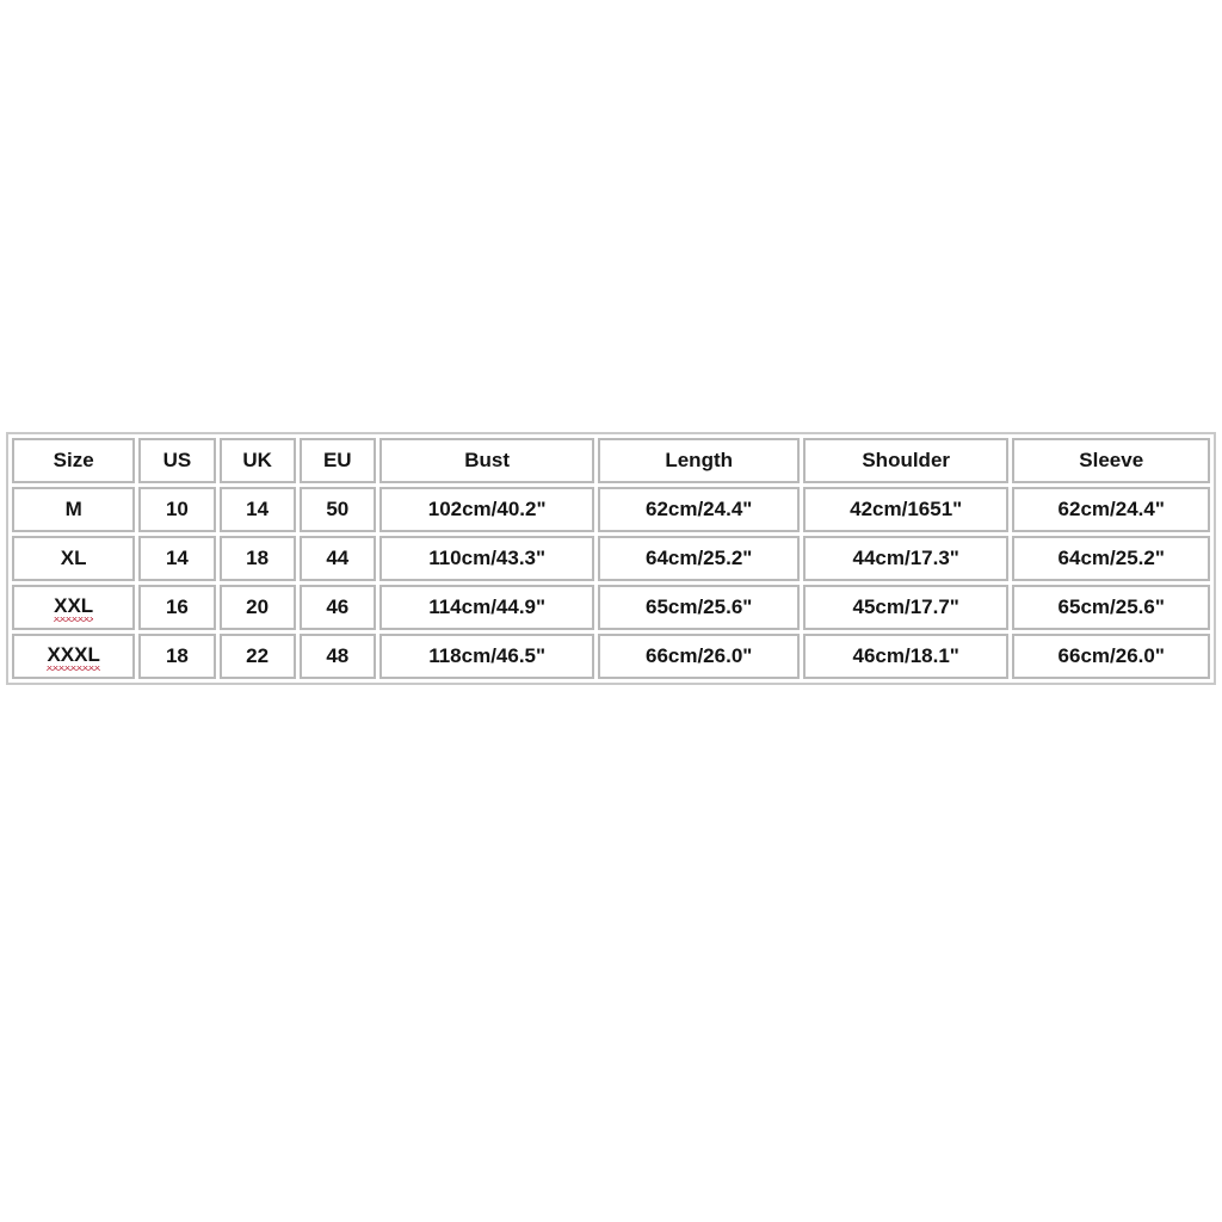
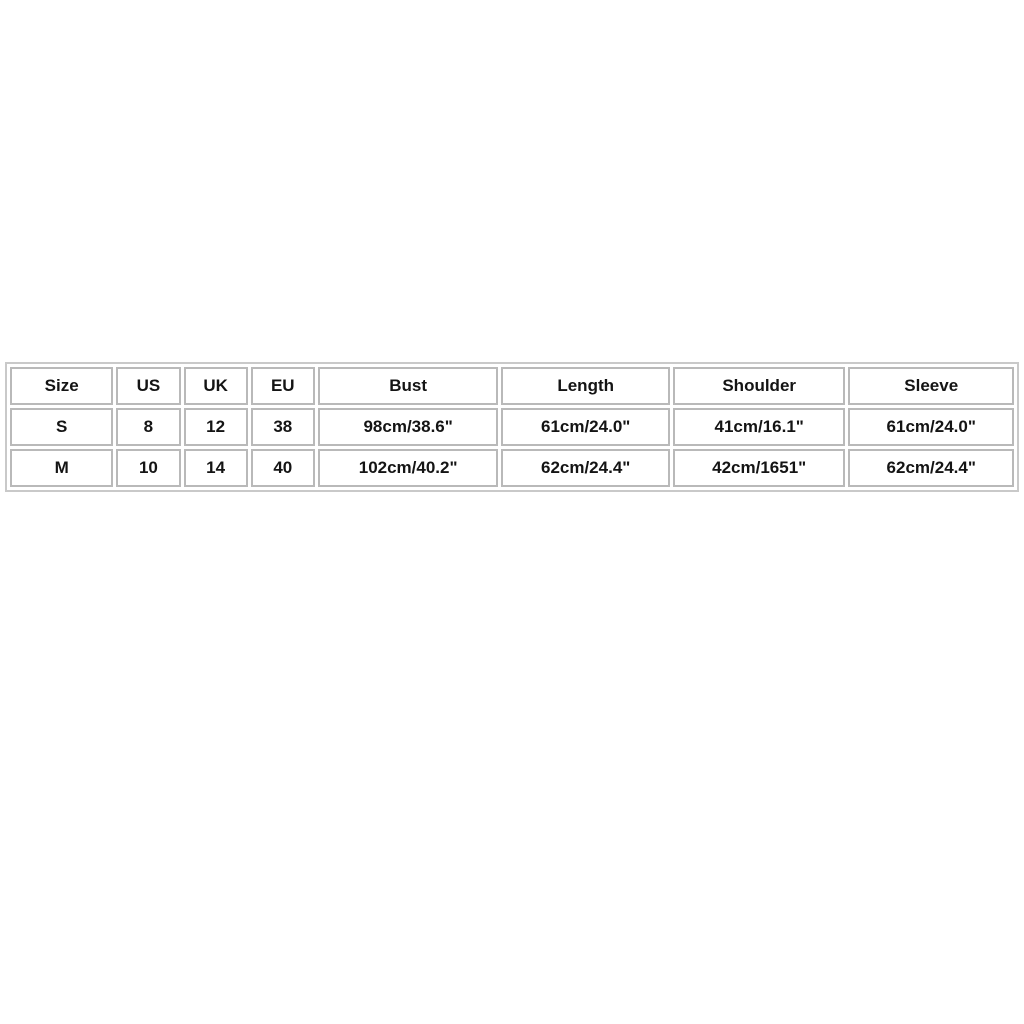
  Size	US	UK	EU	Bust	Length	Shoulder	Sleeve
+ S	8	12	38	98cm/38.6"	61cm/24.0"	41cm/16.1"	61cm/24.0"
- M	10	14	50	102cm/40.2"	62cm/24.4"	42cm/1651"	62cm/24.4"
+ M	10	14	40	102cm/40.2"	62cm/24.4"	42cm/1651"	62cm/24.4"
- XL	14	18	44	110cm/43.3"	64cm/25.2"	44cm/17.3"	64cm/25.2"
- XXL	16	20	46	114cm/44.9"	65cm/25.6"	45cm/17.7"	65cm/25.6"
- XXXL	18	22	48	118cm/46.5"	66cm/26.0"	46cm/18.1"	66cm/26.0"
